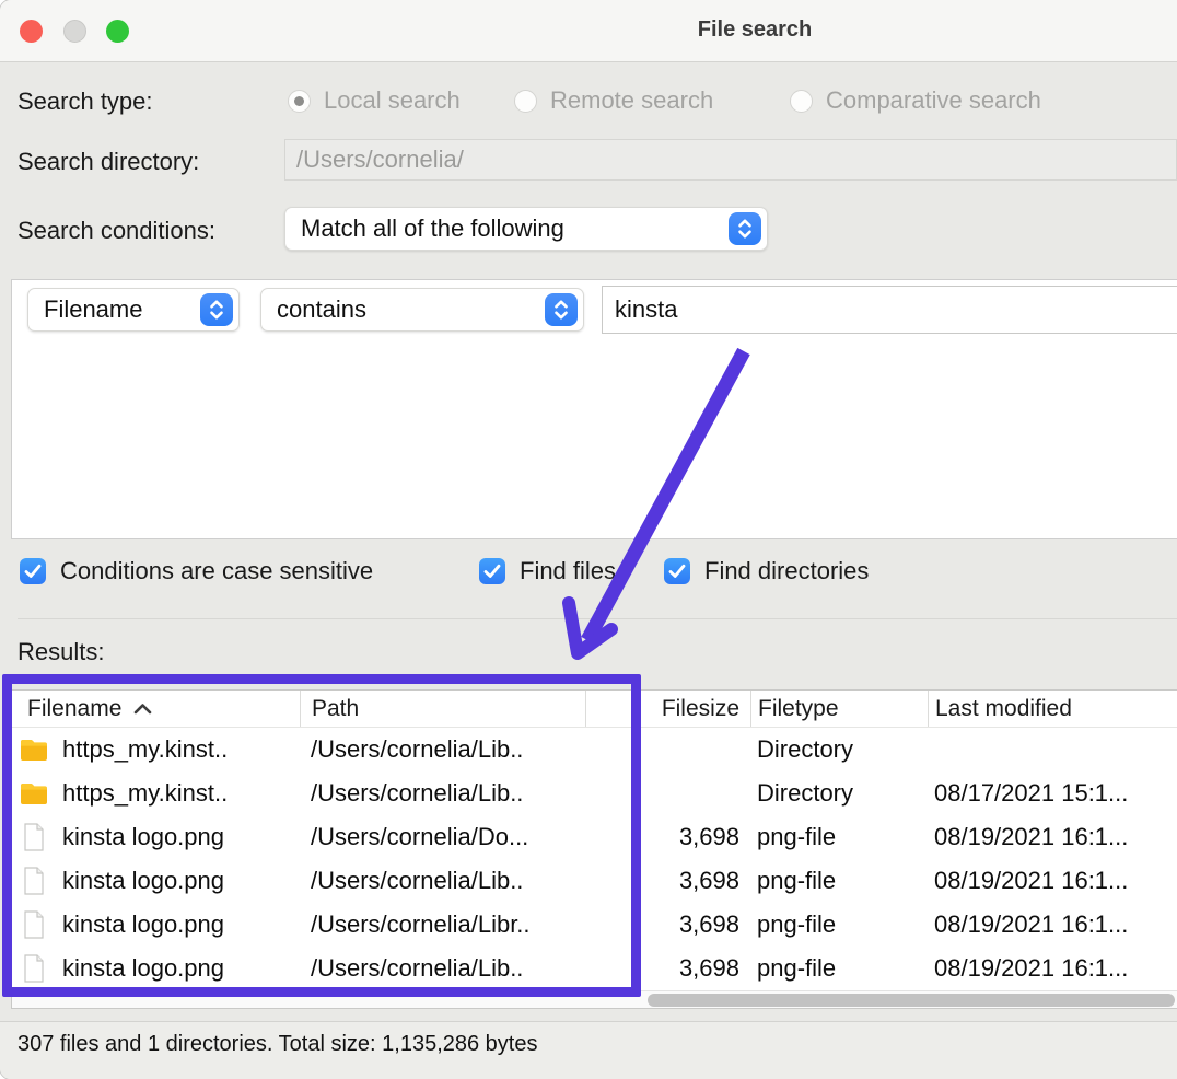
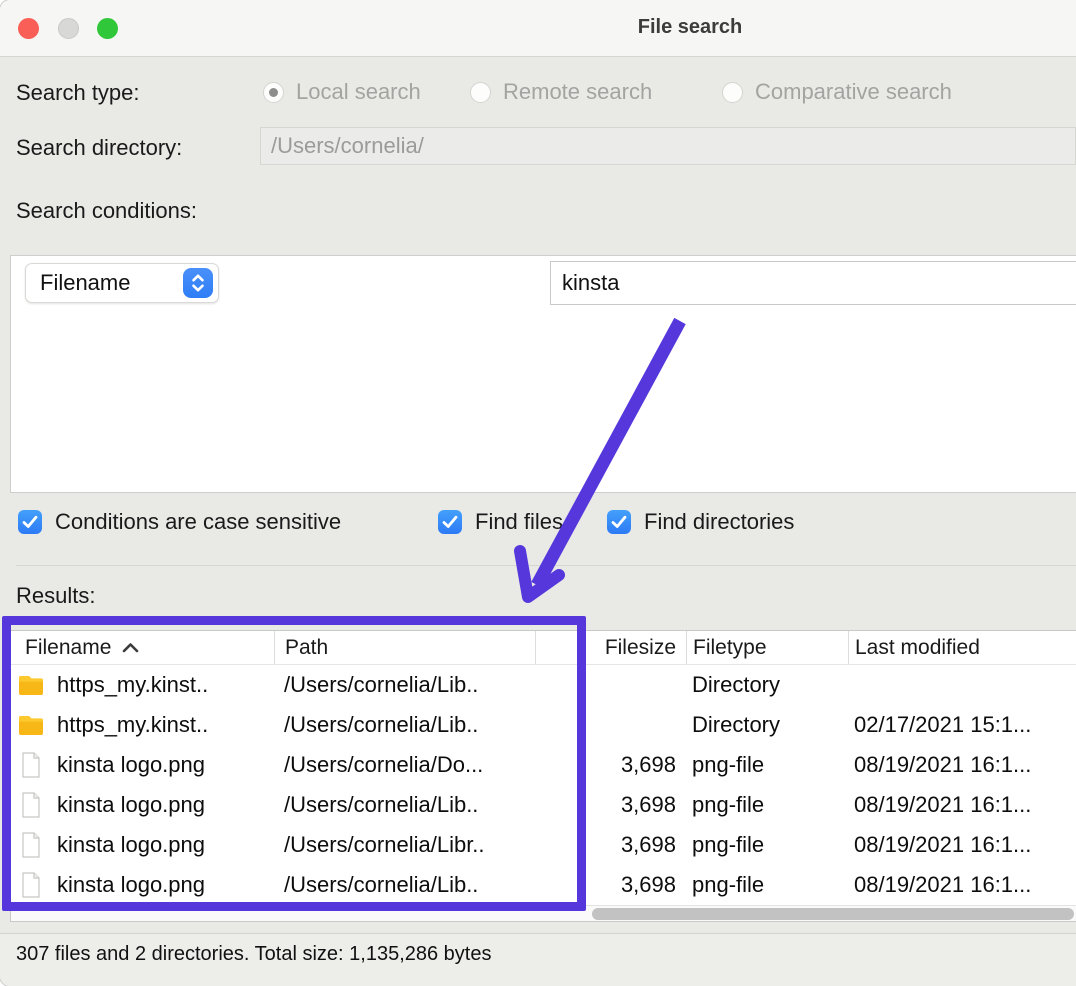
  File search
  Search type:
  Search directory:
  Search conditions:
  Local search
  Remote search
  Comparative search
  /Users/cornelia/
- Match all of the following
  Filename
- contains
  kinsta
  Conditions are case sensitive
  Find files
  Find directories
  Results:
  Filename
  Path
  Filesize
  Filetype
  Last modified
  https_my.kinst..
  /Users/cornelia/Lib..
  Directory
  https_my.kinst..
  /Users/cornelia/Lib..
  Directory
- 08/17/2021 15:1...
+ 02/17/2021 15:1...
  kinsta logo.png
  /Users/cornelia/Do...
  3,698
  png-file
  08/19/2021 16:1...
  kinsta logo.png
  /Users/cornelia/Lib..
  3,698
  png-file
  08/19/2021 16:1...
  kinsta logo.png
  /Users/cornelia/Libr..
  3,698
  png-file
  08/19/2021 16:1...
  kinsta logo.png
  /Users/cornelia/Lib..
  3,698
  png-file
  08/19/2021 16:1...
- 307 files and 1 directories. Total size: 1,135,286 bytes
+ 307 files and 2 directories. Total size: 1,135,286 bytes
